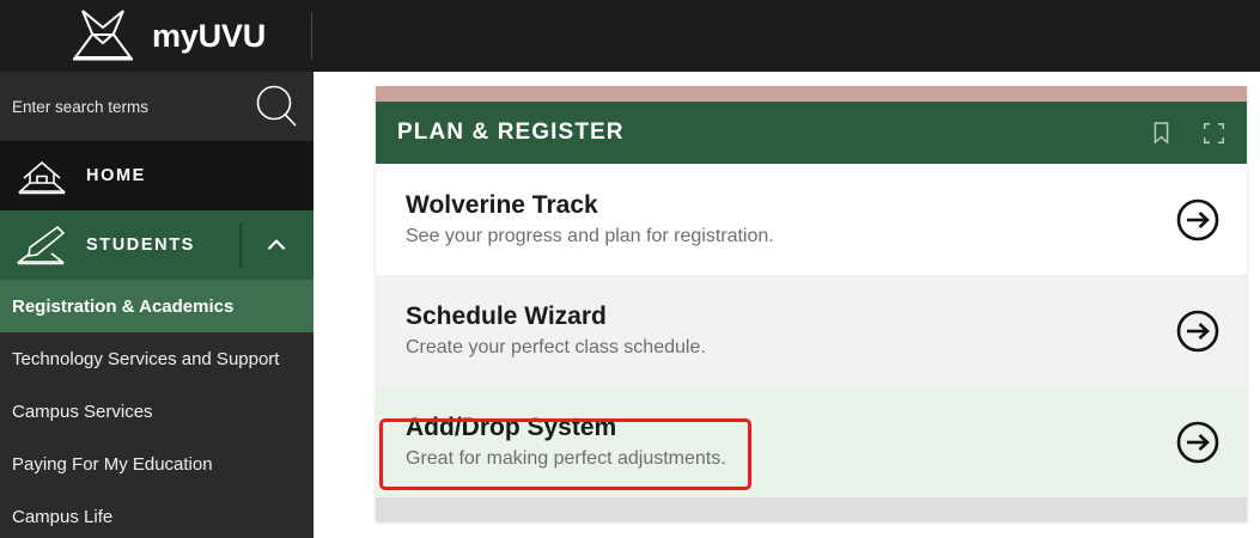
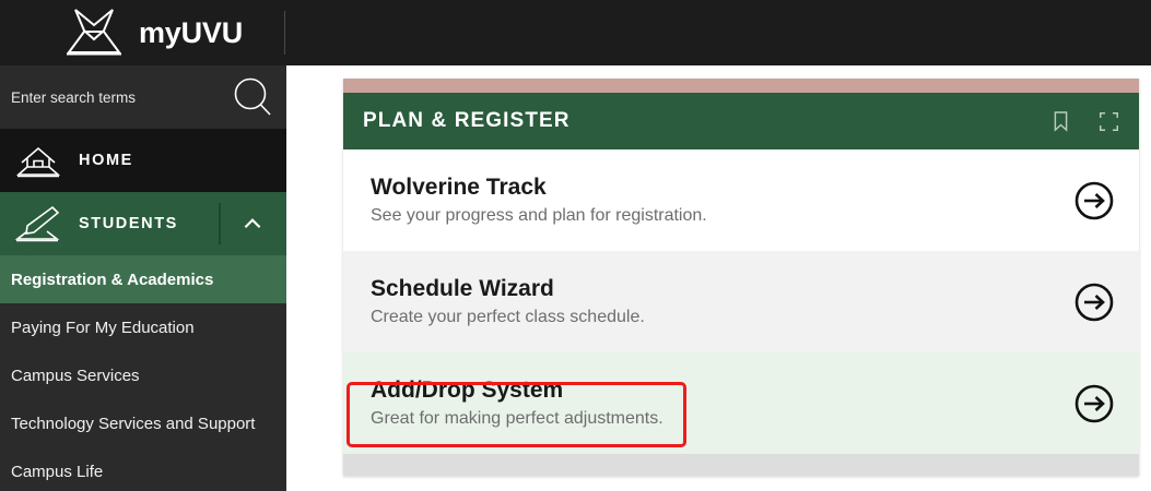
  myUVU
  Enter search terms
  HOME
  STUDENTS
  Registration & Academics
- Technology Services and Support
+ Paying For My Education
  Campus Services
- Paying For My Education
+ Technology Services and Support
  Campus Life
  PLAN & REGISTER
  Wolverine Track
  See your progress and plan for registration.
  Schedule Wizard
  Create your perfect class schedule.
  Add/Drop System
  Great for making perfect adjustments.
